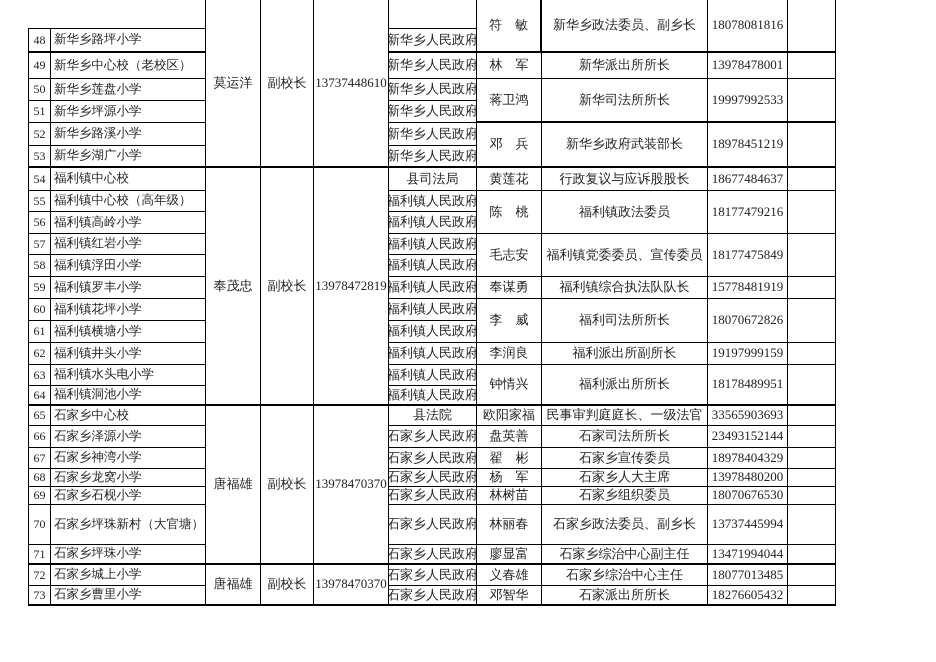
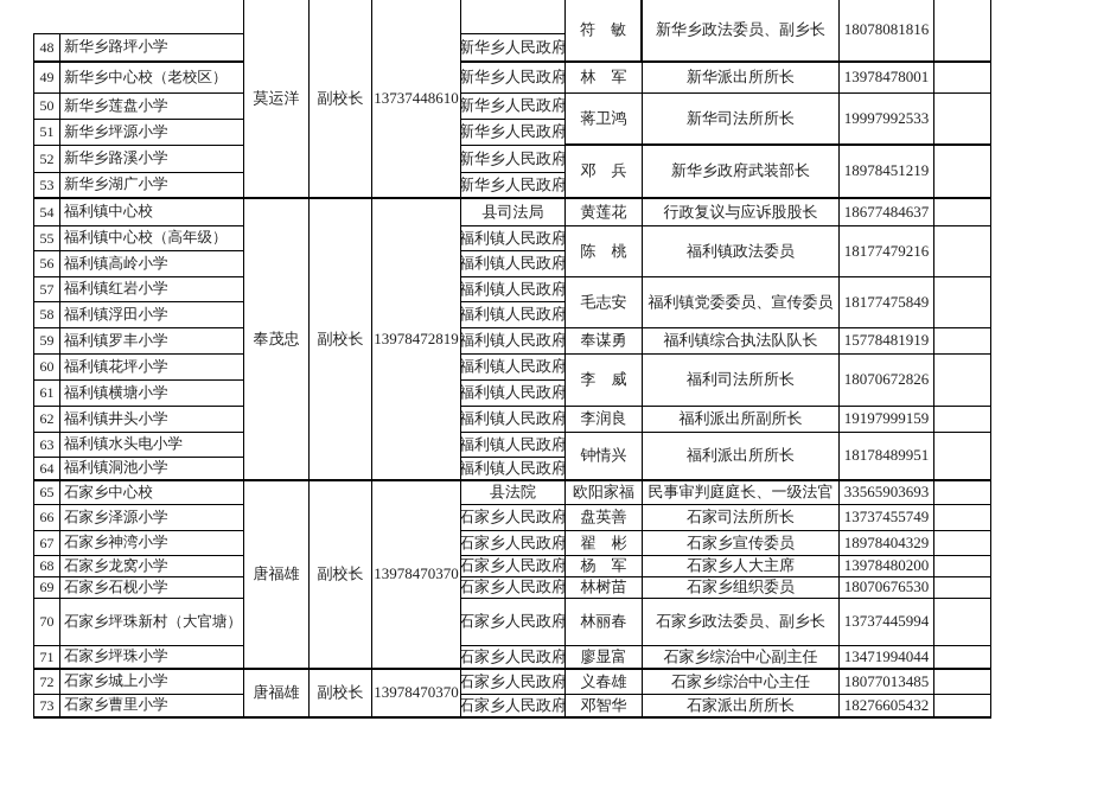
  48
  新华乡路坪小学
  新华乡人民政府
  49
  新华乡中心校（老校区）
  新华乡人民政府
  50
  新华乡莲盘小学
  新华乡人民政府
  51
  新华乡坪源小学
  新华乡人民政府
  52
  新华乡路溪小学
  新华乡人民政府
  53
  新华乡湖广小学
  新华乡人民政府
  54
  福利镇中心校
  县司法局
  55
  福利镇中心校（高年级）
  福利镇人民政府
  56
  福利镇高岭小学
  福利镇人民政府
  57
  福利镇红岩小学
  福利镇人民政府
  58
  福利镇浮田小学
  福利镇人民政府
  59
  福利镇罗丰小学
  福利镇人民政府
  60
  福利镇花坪小学
  福利镇人民政府
  61
  福利镇横塘小学
  福利镇人民政府
  62
  福利镇井头小学
  福利镇人民政府
  63
  福利镇水头电小学
  福利镇人民政府
  64
  福利镇洞池小学
  福利镇人民政府
  65
  石家乡中心校
  县法院
  66
  石家乡泽源小学
  石家乡人民政府
  67
  石家乡神湾小学
  石家乡人民政府
  68
  石家乡龙窝小学
  石家乡人民政府
  69
  石家乡石枧小学
  石家乡人民政府
  70
  石家乡坪珠新村（大官塘）
  石家乡人民政府
  71
  石家乡坪珠小学
  石家乡人民政府
  72
  石家乡城上小学
  石家乡人民政府
  73
  石家乡曹里小学
  石家乡人民政府
  莫运洋
  副校长
  13737448610
  奉茂忠
  副校长
  13978472819
  唐福雄
  副校长
  13978470370
  唐福雄
  副校长
  13978470370
  符 敏
  新华乡政法委员、副乡长
  18078081816
  林 军
  新华派出所所长
  13978478001
  蒋卫鸿
  新华司法所所长
  19997992533
  邓 兵
  新华乡政府武装部长
  18978451219
  黄莲花
  行政复议与应诉股股长
  18677484637
  陈 桃
  福利镇政法委员
  18177479216
  毛志安
  福利镇党委委员、宣传委员
  18177475849
  奉谋勇
  福利镇综合执法队队长
  15778481919
  李 威
  福利司法所所长
  18070672826
  李润良
  福利派出所副所长
  19197999159
  钟情兴
  福利派出所所长
  18178489951
  欧阳家福
  民事审判庭庭长、一级法官
  33565903693
  盘英善
  石家司法所所长
- 23493152144
+ 13737455749
  翟 彬
  石家乡宣传委员
  18978404329
  杨 军
  石家乡人大主席
  13978480200
  林树苗
  石家乡组织委员
  18070676530
  林丽春
  石家乡政法委员、副乡长
  13737445994
  廖显富
  石家乡综治中心副主任
  13471994044
  义春雄
  石家乡综治中心主任
  18077013485
  邓智华
  石家派出所所长
  18276605432
